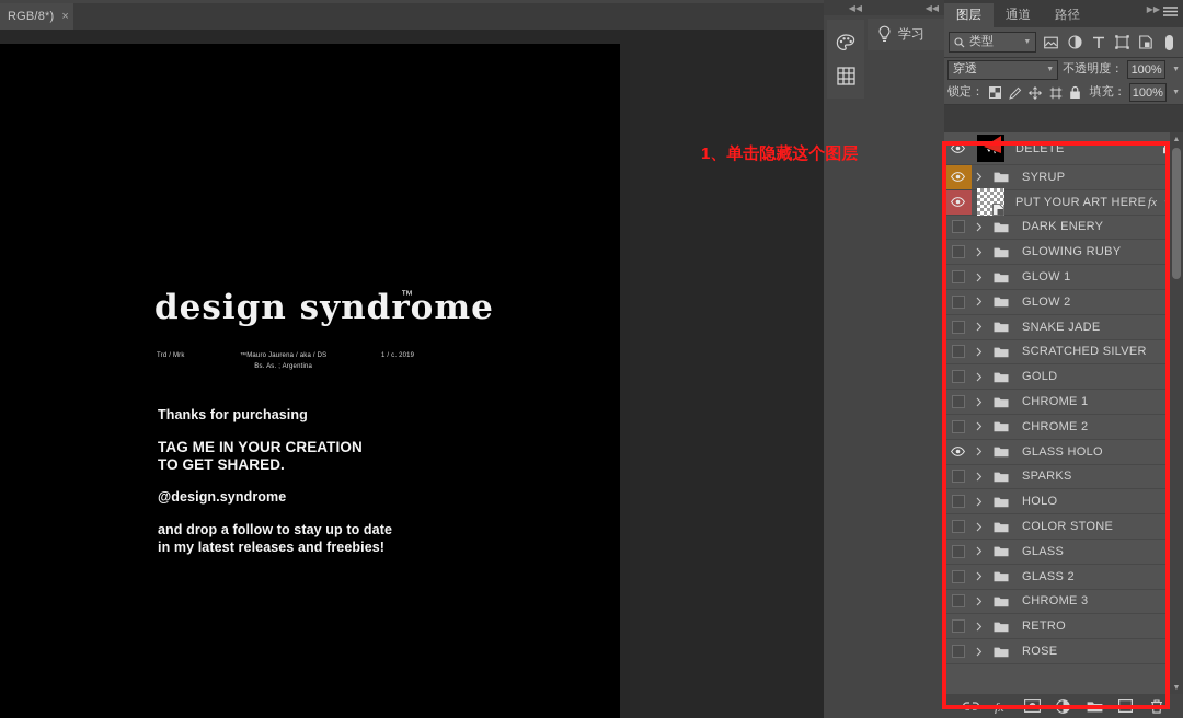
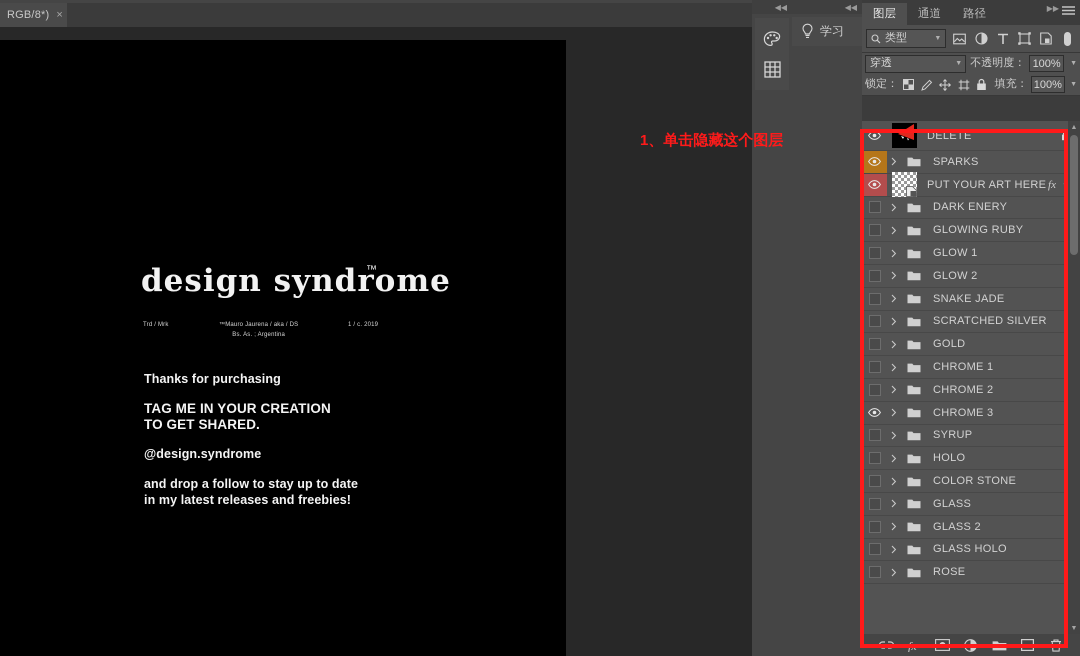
  RGB/8*)
  ×
  design syndrome
  ™
  Thanks for purchasing
  TAG ME IN YOUR CREATION
  TO GET SHARED.
  @design.syndrome
  and drop a follow to stay up to date
  in my latest releases and freebies!
  1、单击隐藏这个图层
  ◀◀
  ◀◀
  学习
  图层
  通道
  路径
  ▶▶
  类型
  穿透
  不透明度：
  100%
  锁定：
  填充：
  100%
  DELETE
- SYRUP
+ SPARKS
  PUT YOUR ART HERE
  fx
  DARK ENERY
  GLOWING RUBY
  GLOW 1
  GLOW 2
  SNAKE JADE
  SCRATCHED SILVER
  GOLD
  CHROME 1
  CHROME 2
- GLASS HOLO
+ CHROME 3
- SPARKS
+ SYRUP
  HOLO
  COLOR STONE
  GLASS
  GLASS 2
- CHROME 3
+ GLASS HOLO
- RETRO
  ROSE
  fx
